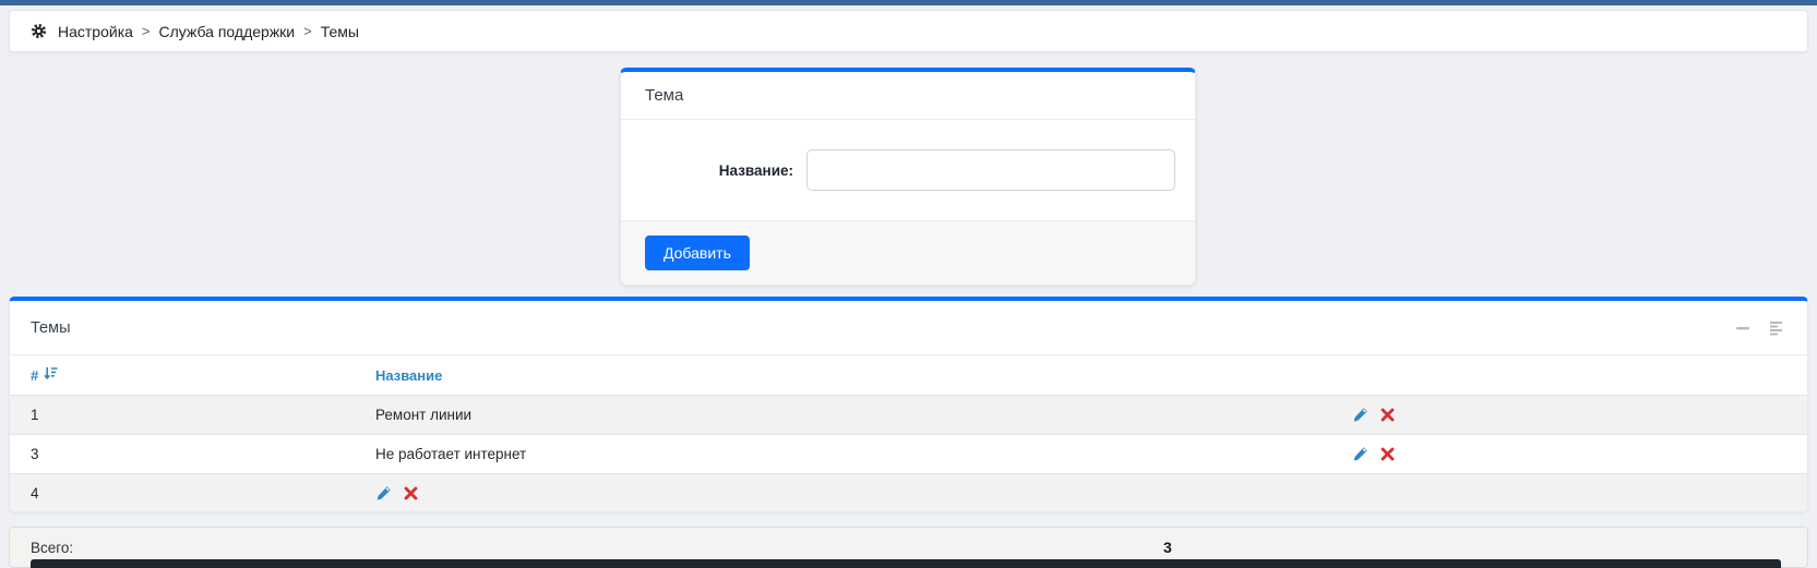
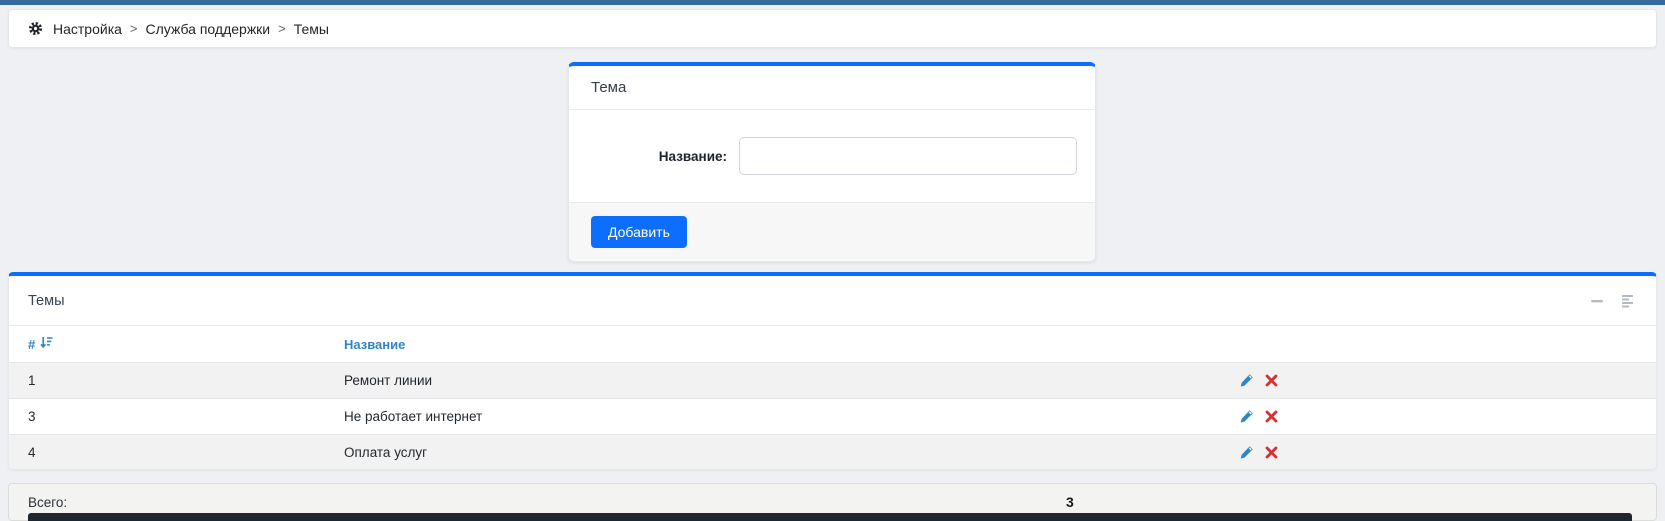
  Настройка
  >
  Служба поддержки
  >
  Темы
  Тема
  Название:
  Добавить
  Темы
  #
  Название
  1
  Ремонт линии
  3
  Не работает интернет
  4
+ Оплата услуг
  Всего:
  3
